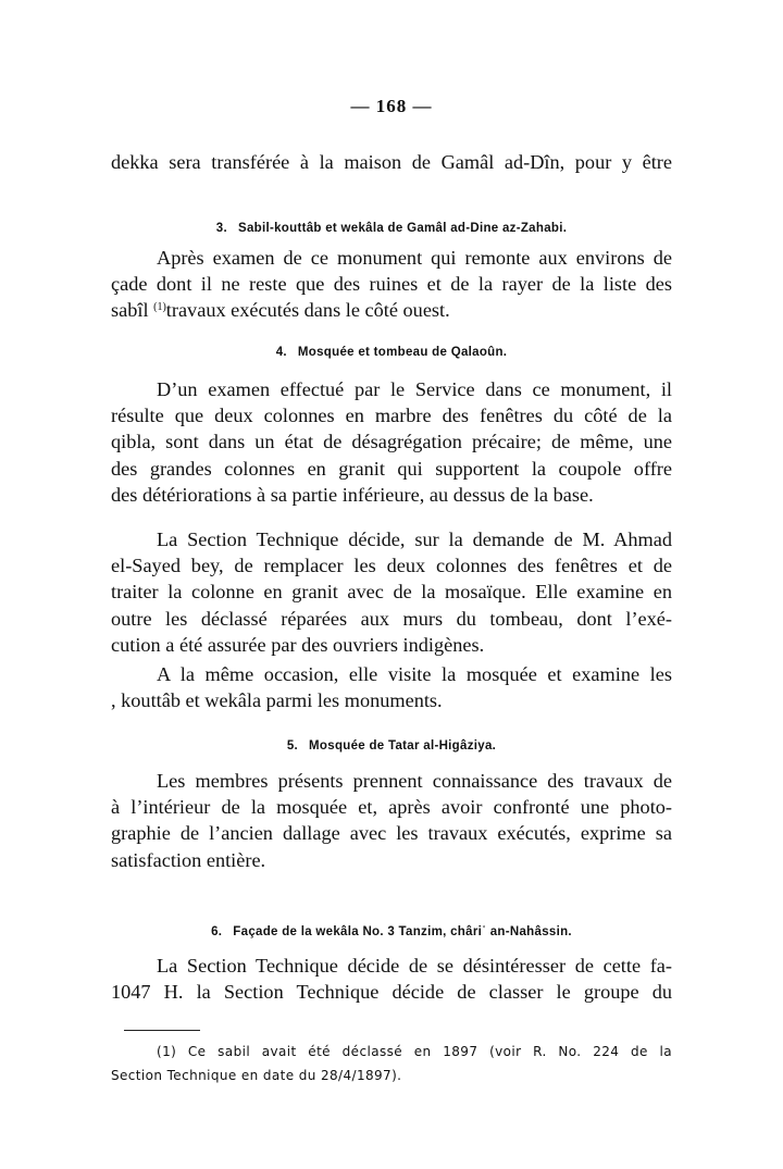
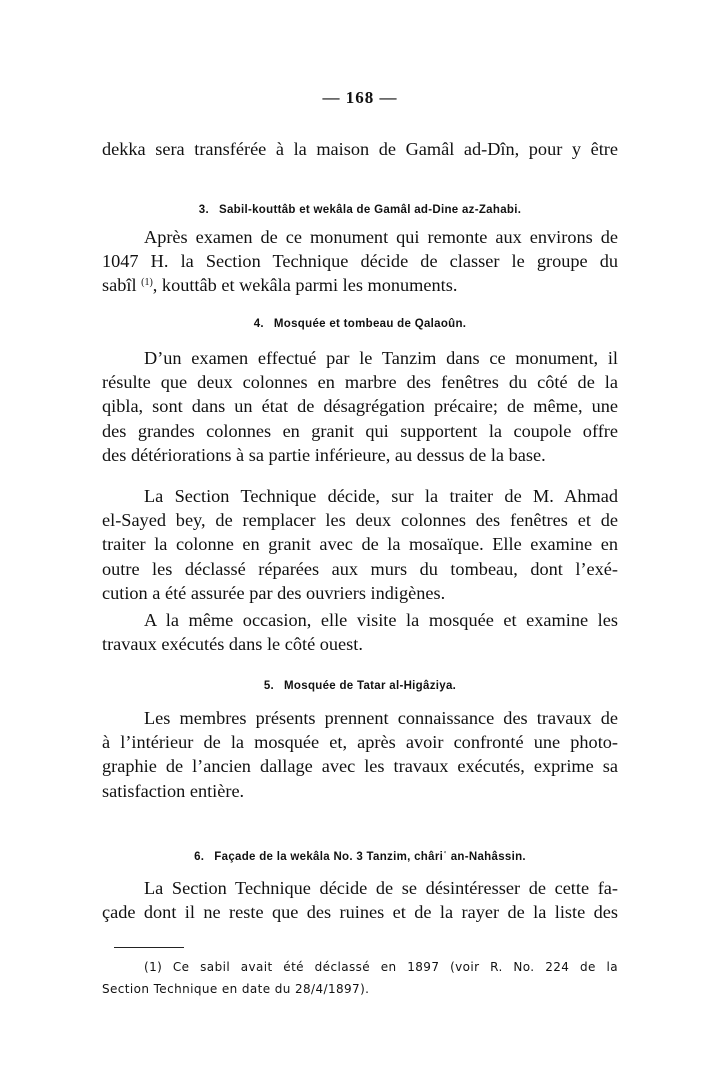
  — 168 —
  dekka sera transférée à la maison de Gamâl ad-Dîn, pour y être
  3. Sabil-kouttâb et wekâla de Gamâl ad-Dine az-Zahabi.
  Après examen de ce monument qui remonte aux environs de
- çade dont il ne reste que des ruines et de la rayer de la liste des
+ 1047 H. la Section Technique décide de classer le groupe du
- sabîl (1)travaux exécutés dans le côté ouest.
+ sabîl (1), kouttâb et wekâla parmi les monuments.
  4. Mosquée et tombeau de Qalaoûn.
- D’un examen effectué par le Service dans ce monument, il
+ D’un examen effectué par le Tanzim dans ce monument, il
  résulte que deux colonnes en marbre des fenêtres du côté de la
  qibla, sont dans un état de désagrégation précaire; de même, une
  des grandes colonnes en granit qui supportent la coupole offre
  des détériorations à sa partie inférieure, au dessus de la base.
- La Section Technique décide, sur la demande de M. Ahmad
+ La Section Technique décide, sur la traiter de M. Ahmad
  el-Sayed bey, de remplacer les deux colonnes des fenêtres et de
  traiter la colonne en granit avec de la mosaïque. Elle examine en
  outre les déclassé réparées aux murs du tombeau, dont l’exé-
  cution a été assurée par des ouvriers indigènes.
  A la même occasion, elle visite la mosquée et examine les
- , kouttâb et wekâla parmi les monuments.
+ travaux exécutés dans le côté ouest.
  5. Mosquée de Tatar al-Higâziya.
  Les membres présents prennent connaissance des travaux de
  à l’intérieur de la mosquée et, après avoir confronté une photo-
  graphie de l’ancien dallage avec les travaux exécutés, exprime sa
  satisfaction entière.
  6. Façade de la wekâla No. 3 Tanzim, châriʿ an-Nahâssin.
  La Section Technique décide de se désintéresser de cette fa-
- 1047 H. la Section Technique décide de classer le groupe du
+ çade dont il ne reste que des ruines et de la rayer de la liste des
  (1) Ce sabil avait été déclassé en 1897 (voir R. No. 224 de la
  Section Technique en date du 28/4/1897).
